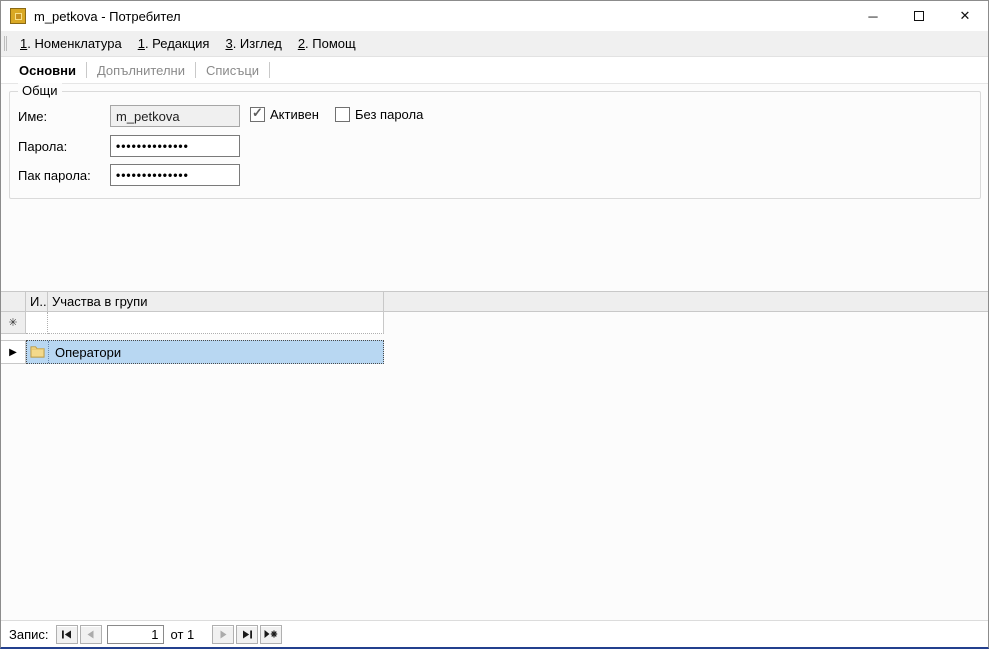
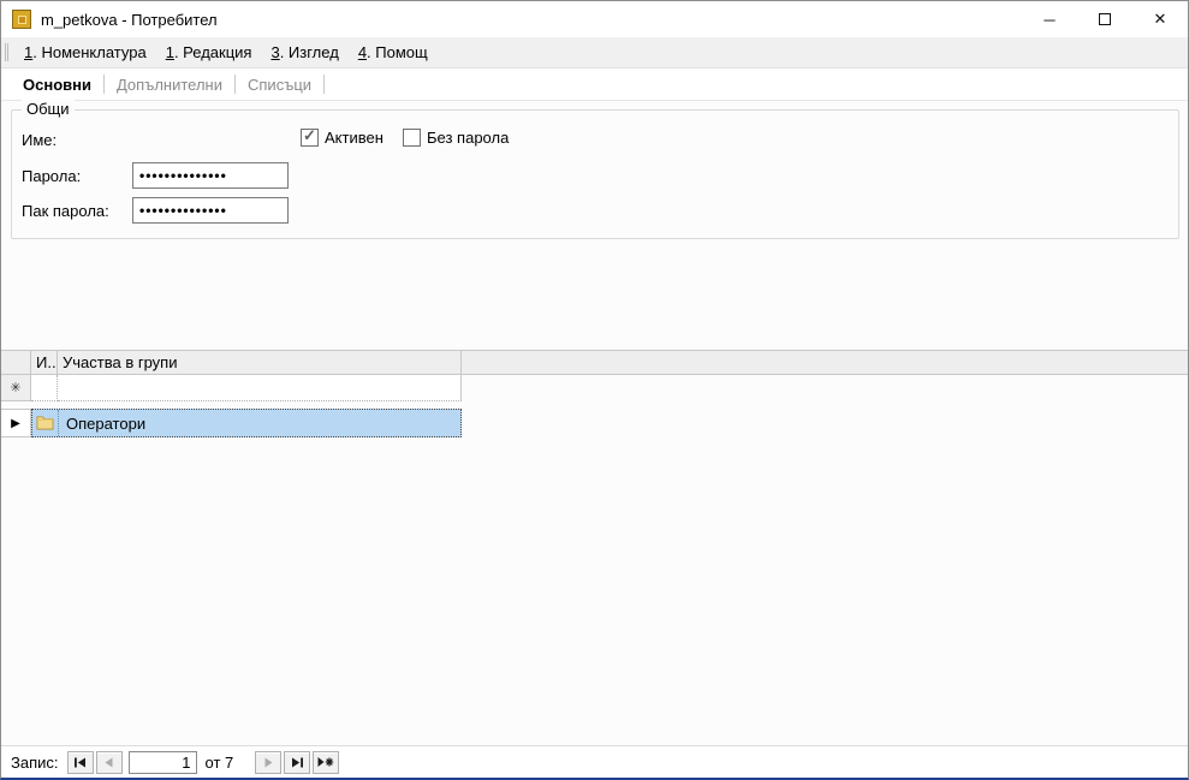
  m_petkova - Потребител
  ─
  ✕
  1. Номенклатура
  1. Редакция
  3. Изглед
- 2. Помощ
+ 4. Помощ
  Основни
  Допълнителни
  Списъци
  Общи
  Име:
- m_petkova
  ✓
  Активен
  Без парола
  Парола:
  ••••••••••••••
  Пак парола:
  ••••••••••••••
  И..
  Участва в групи
  ✳
  ▶
  Оператори
  Запис:
  1
- от 1
+ от 7
